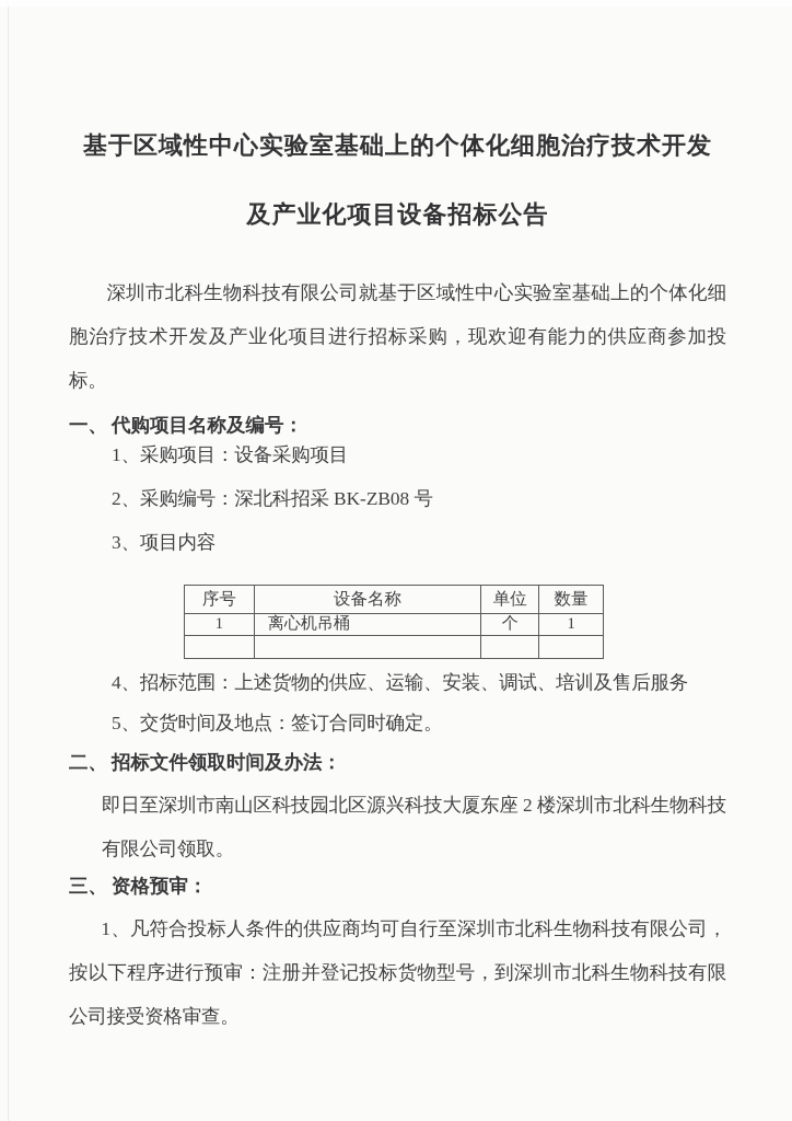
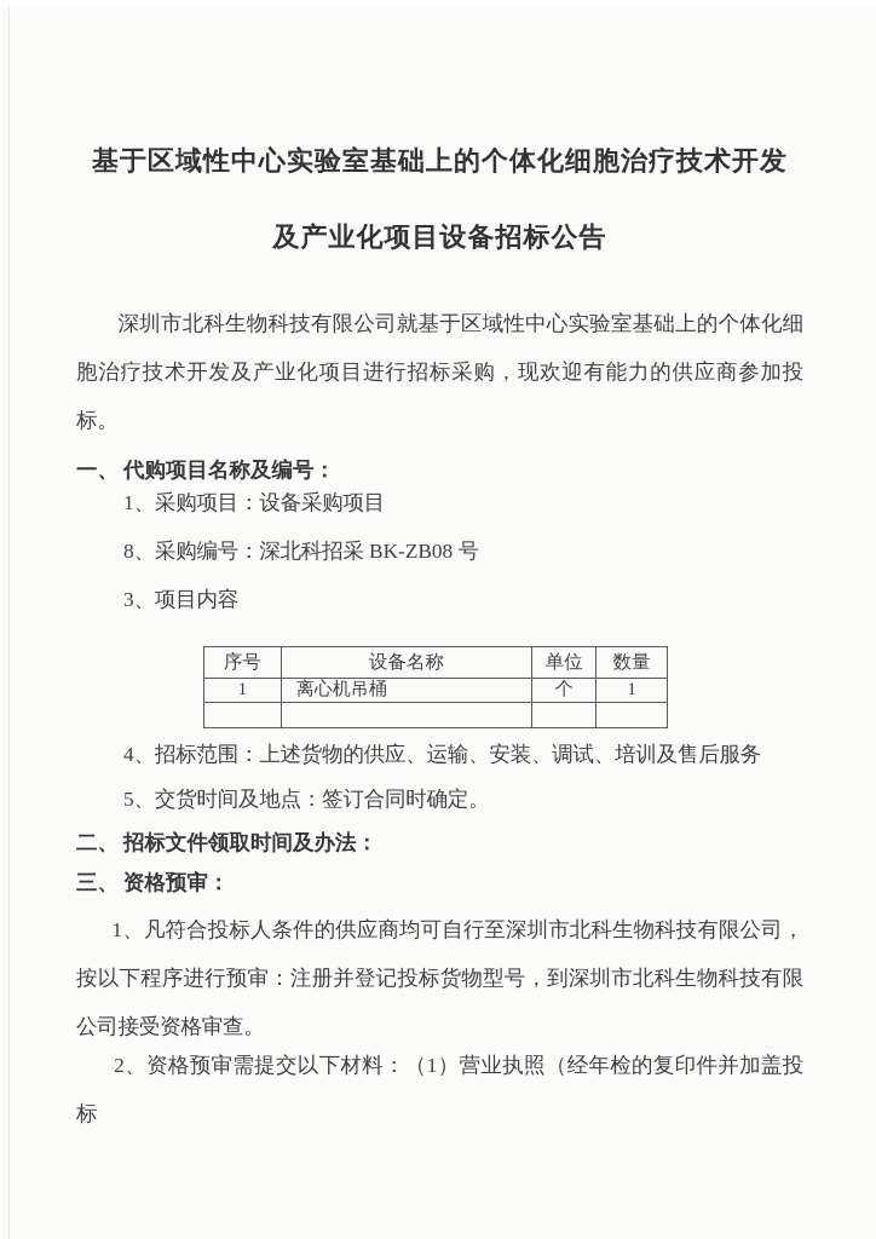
  基于区域性中心实验室基础上的个体化细胞治疗技术开发
  及产业化项目设备招标公告
  深圳市北科生物科技有限公司就基于区域性中心实验室基础上的个体化细胞治疗技术开发及产业化项目进行招标采购，现欢迎有能力的供应商参加投标。
  一、 代购项目名称及编号：
  1、采购项目：设备采购项目
- 2、采购编号：深北科招采 BK-ZB08 号
+ 8、采购编号：深北科招采 BK-ZB08 号
  3、项目内容
  序号	设备名称	单位	数量
  1	离心机吊桶	个	1
  4、招标范围：上述货物的供应、运输、安装、调试、培训及售后服务
  5、交货时间及地点：签订合同时确定。
  二、 招标文件领取时间及办法：
- 即日至深圳市南山区科技园北区源兴科技大厦东座 2 楼深圳市北科生物科技有限公司领取。
  三、 资格预审：
  1、凡符合投标人条件的供应商均可自行至深圳市北科生物科技有限公司，按以下程序进行预审：注册并登记投标货物型号，到深圳市北科生物科技有限公司接受资格审查。
+ 2、资格预审需提交以下材料：（1）营业执照（经年检的复印件并加盖投标
